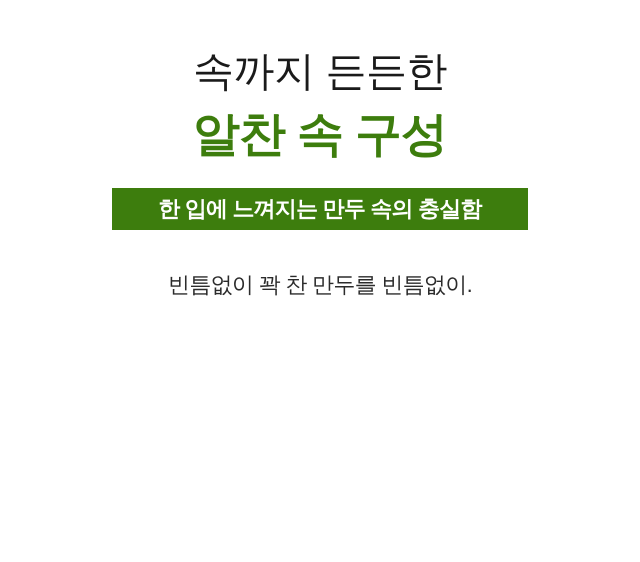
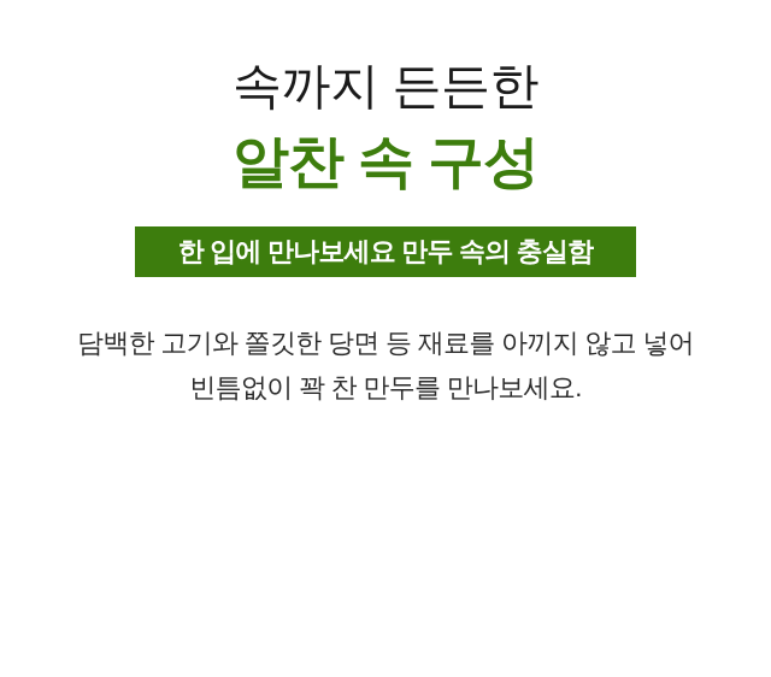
  속까지 든든한
  알찬 속 구성
- 한 입에 느껴지는 만두 속의 충실함
+ 한 입에 만나보세요 만두 속의 충실함
+ 담백한 고기와 쫄깃한 당면 등 재료를 아끼지 않고 넣어
- 빈틈없이 꽉 찬 만두를 빈틈없이.
+ 빈틈없이 꽉 찬 만두를 만나보세요.
